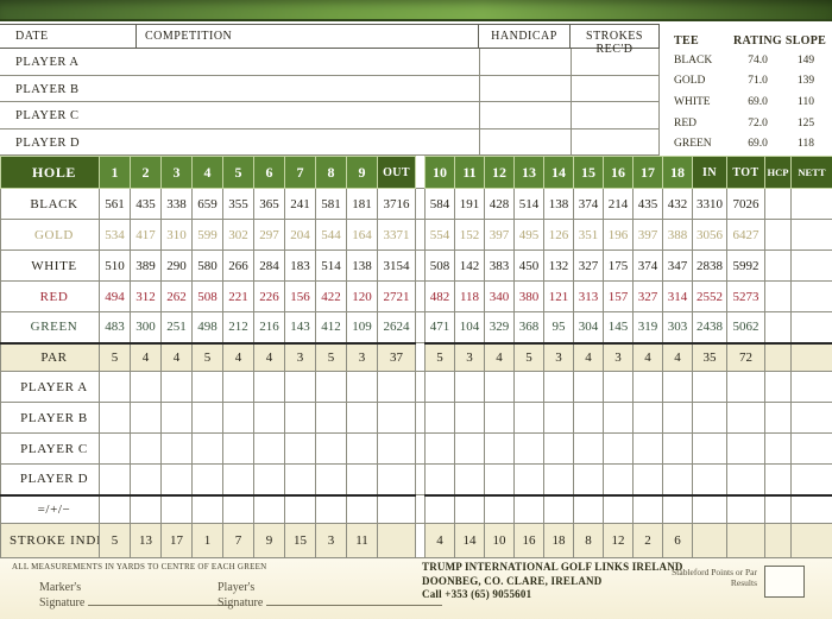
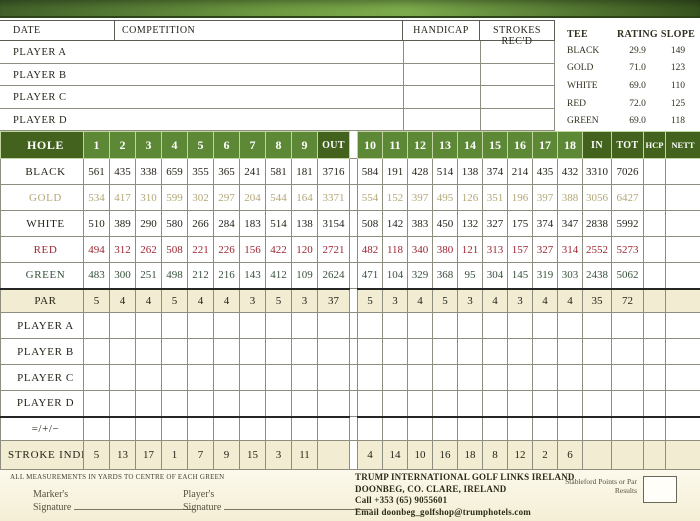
  DATE
  COMPETITION
  HANDICAP
  STROKES REC'D
  PLAYER A
  PLAYER B
  PLAYER C
  PLAYER D
  TEE
  RATING
  SLOPE
  BLACK
- 74.0
+ 29.9
  149
  GOLD
  71.0
- 139
+ 123
  WHITE
  69.0
  110
  RED
  72.0
  125
  GREEN
  69.0
  118
  HOLE	1	2	3	4	5	6	7	8	9	OUT		10	11	12	13	14	15	16	17	18	IN	TOT	HCP	NETT
  BLACK	561	435	338	659	355	365	241	581	181	3716		584	191	428	514	138	374	214	435	432	3310	7026
  GOLD	534	417	310	599	302	297	204	544	164	3371		554	152	397	495	126	351	196	397	388	3056	6427
  WHITE	510	389	290	580	266	284	183	514	138	3154		508	142	383	450	132	327	175	374	347	2838	5992
  RED	494	312	262	508	221	226	156	422	120	2721		482	118	340	380	121	313	157	327	314	2552	5273
  GREEN	483	300	251	498	212	216	143	412	109	2624		471	104	329	368	95	304	145	319	303	2438	5062
  PAR	5	4	4	5	4	4	3	5	3	37		5	3	4	5	3	4	3	4	4	35	72
  PLAYER A
  PLAYER B
  PLAYER C
  PLAYER D
  =/+/−
  STROKE IND	5	13	17	1	7	9	15	3	11			4	14	10	16	18	8	12	2	6
  ALL MEASUREMENTS IN YARDS TO CENTRE OF EACH GREEN
  Marker's
  Signature
  Player's
  Signature
  TRUMP INTERNATIONAL GOLF LINKS IRELAND
  DOONBEG, CO. CLARE, IRELAND
  Call +353 (65) 9055601
+ Email doonbeg_golfshop@trumphotels.com
  Stableford Points or Par Results
